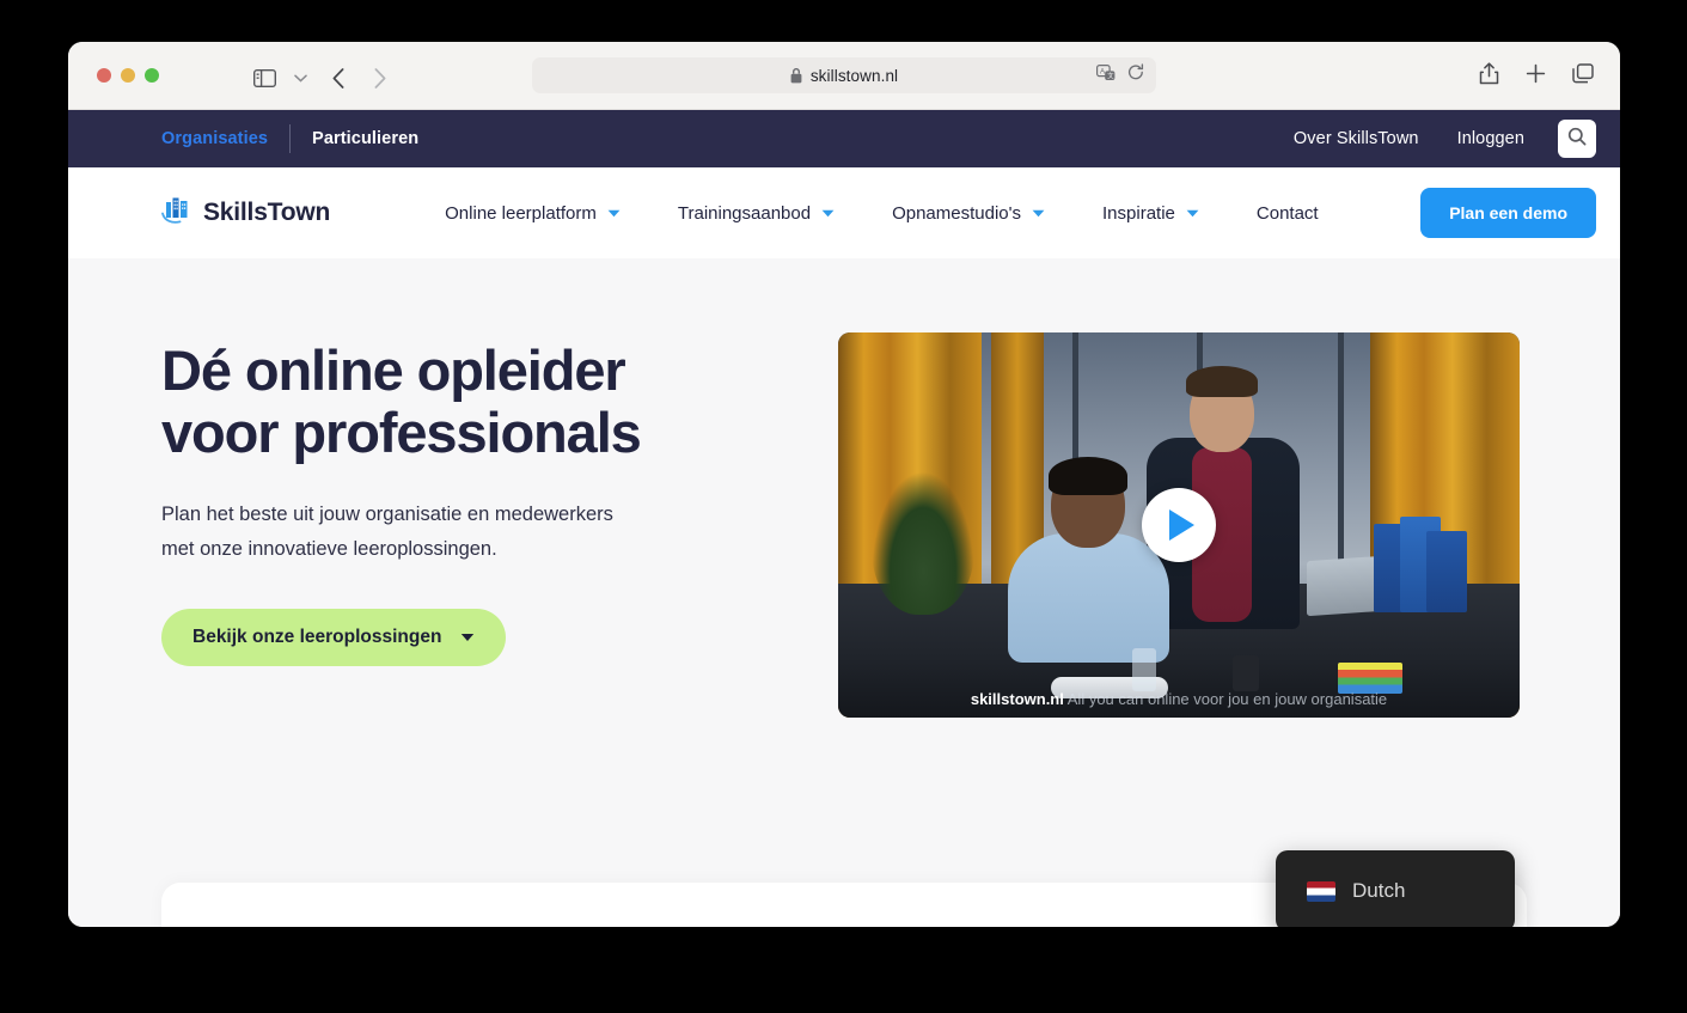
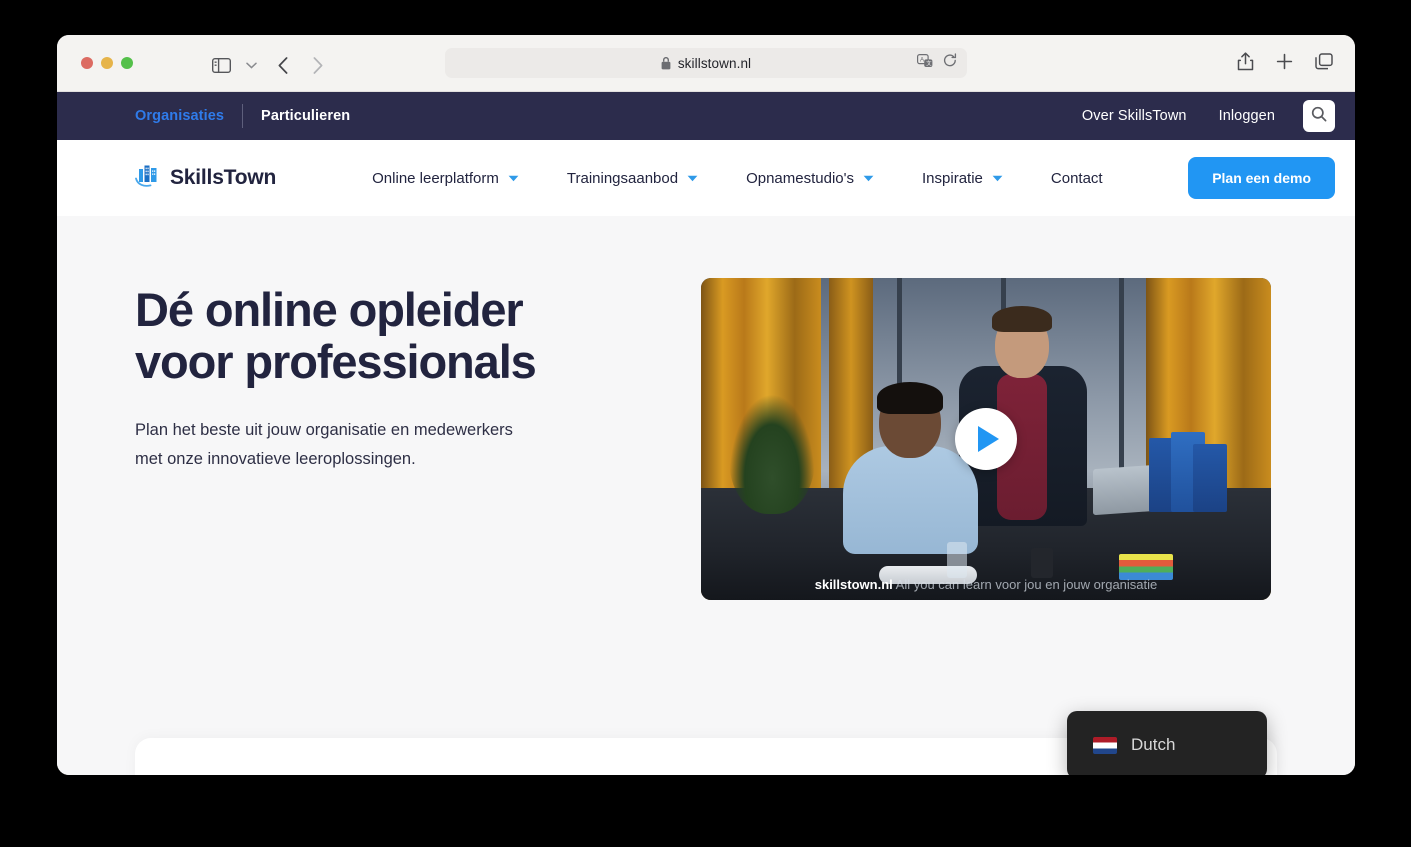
  skillstown.nl
  Organisaties
  Particulieren
  Over SkillsTown
  Inloggen
  SkillsTown
  Online leerplatform
  Trainingsaanbod
  Opnamestudio's
  Inspiratie
  Contact
  Plan een demo
  Dé online opleider
  voor professionals
  Plan het beste uit jouw organisatie en medewerkers
  met onze innovatieve leeroplossingen.
- Bekijk onze leeroplossingen
- skillstown.nl All you can online voor jou en jouw organisatie
+ skillstown.nl All you can learn voor jou en jouw organisatie
  Dutch
